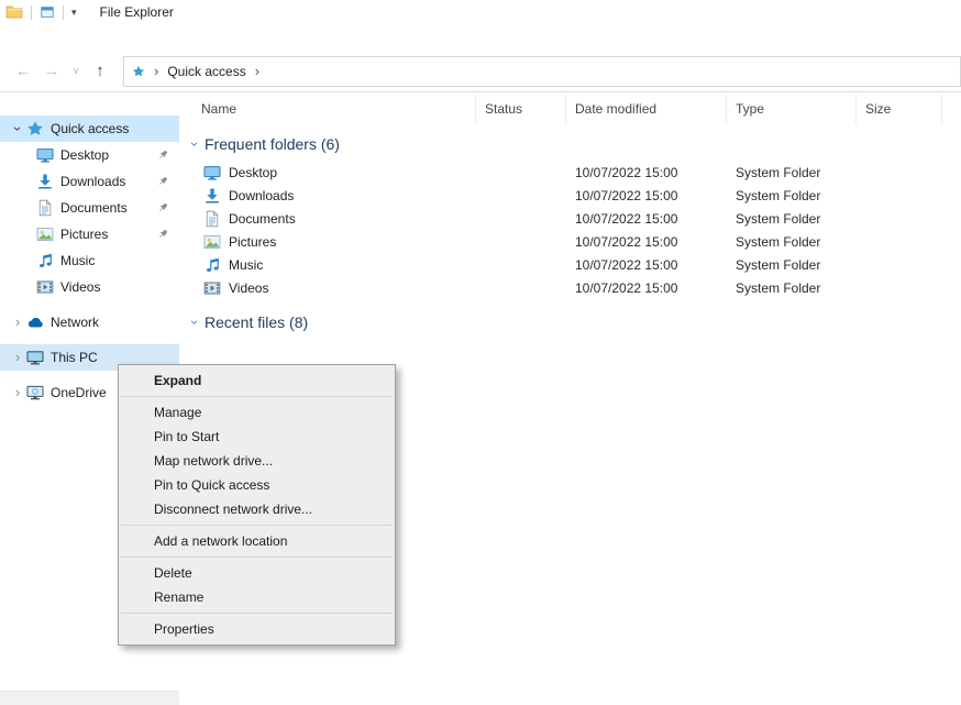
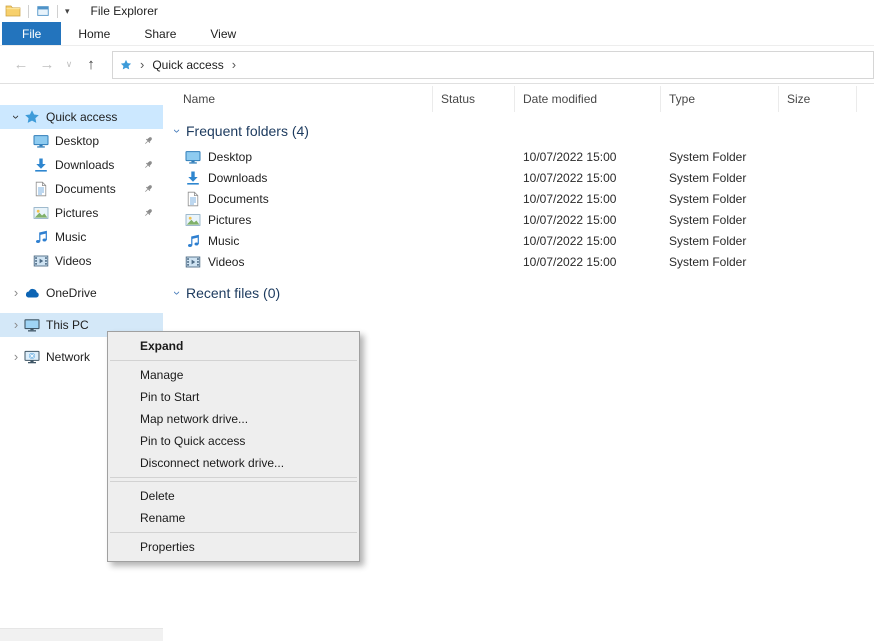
  ▾
  File Explorer
+ File
+ Home
+ Share
+ View
  ←
  →
  ∨
  ↑
  ›
  Quick access
  ›
  Quick access
  Desktop
  Downloads
  Documents
  Pictures
  Music
  Videos
  ›
- Network
+ OneDrive
  ›
  This PC
  ›
- OneDrive
+ Network
  Name
  Status
  Date modified
  Type
  Size
- Frequent folders (6)
+ Frequent folders (4)
  Desktop
  10/07/2022 15:00
  System Folder
  Downloads
  10/07/2022 15:00
  System Folder
  Documents
  10/07/2022 15:00
  System Folder
  Pictures
  10/07/2022 15:00
  System Folder
  Music
  10/07/2022 15:00
  System Folder
  Videos
  10/07/2022 15:00
  System Folder
- Recent files (8)
+ Recent files (0)
  Expand
  Manage
  Pin to Start
  Map network drive...
  Pin to Quick access
  Disconnect network drive...
- Add a network location
  Delete
  Rename
  Properties
